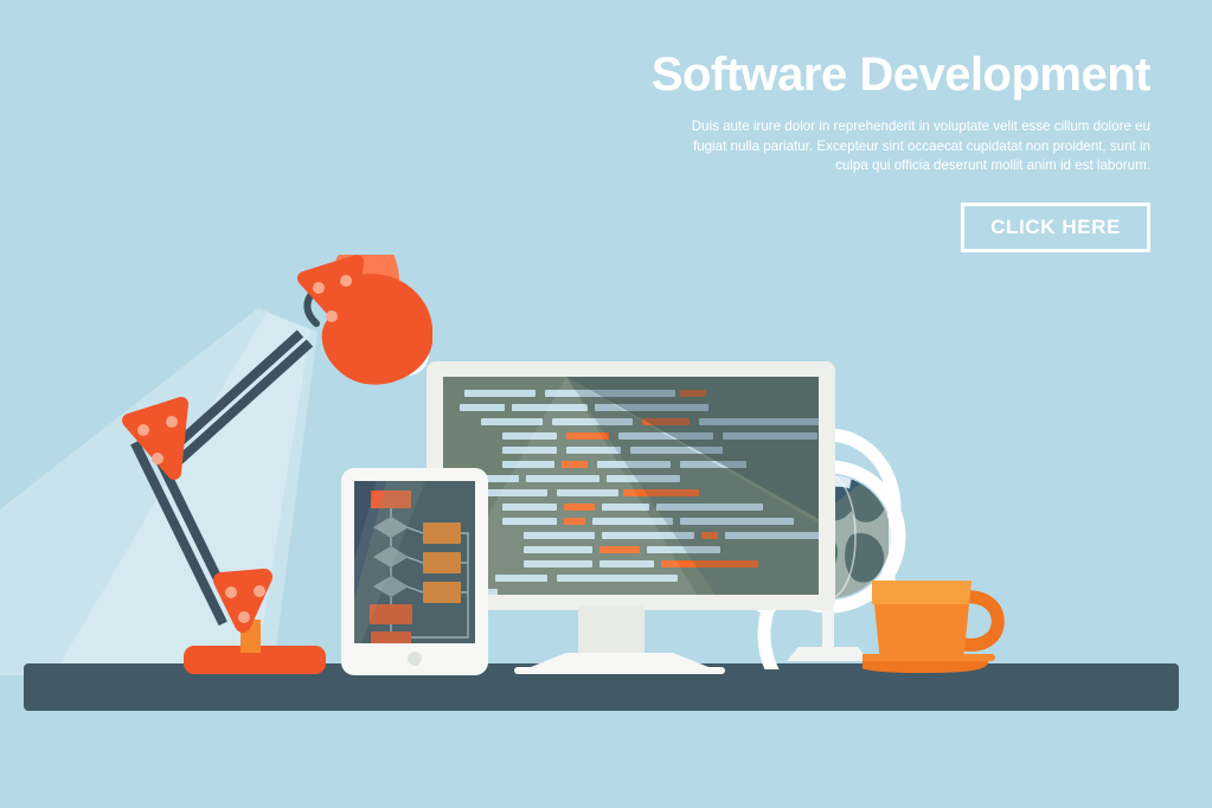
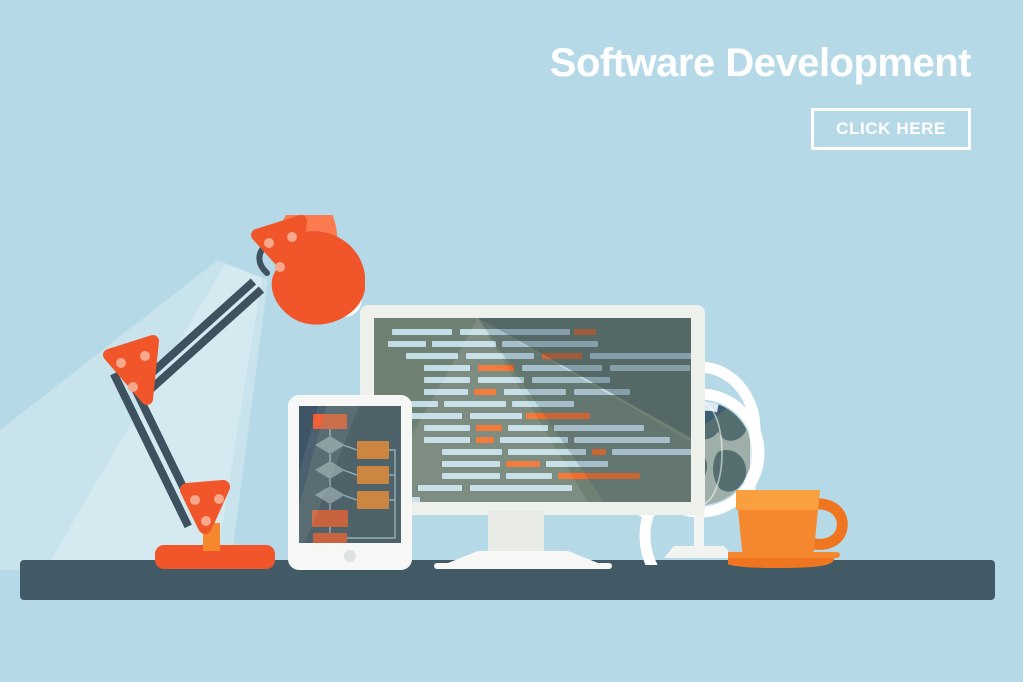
  Software Development
- Duis aute irure dolor in reprehenderit in voluptate velit esse cillum dolore eu fugiat nulla pariatur. Excepteur sint occaecat cupidatat non proident, sunt in culpa qui officia deserunt mollit anim id est laborum.
  CLICK HERE
